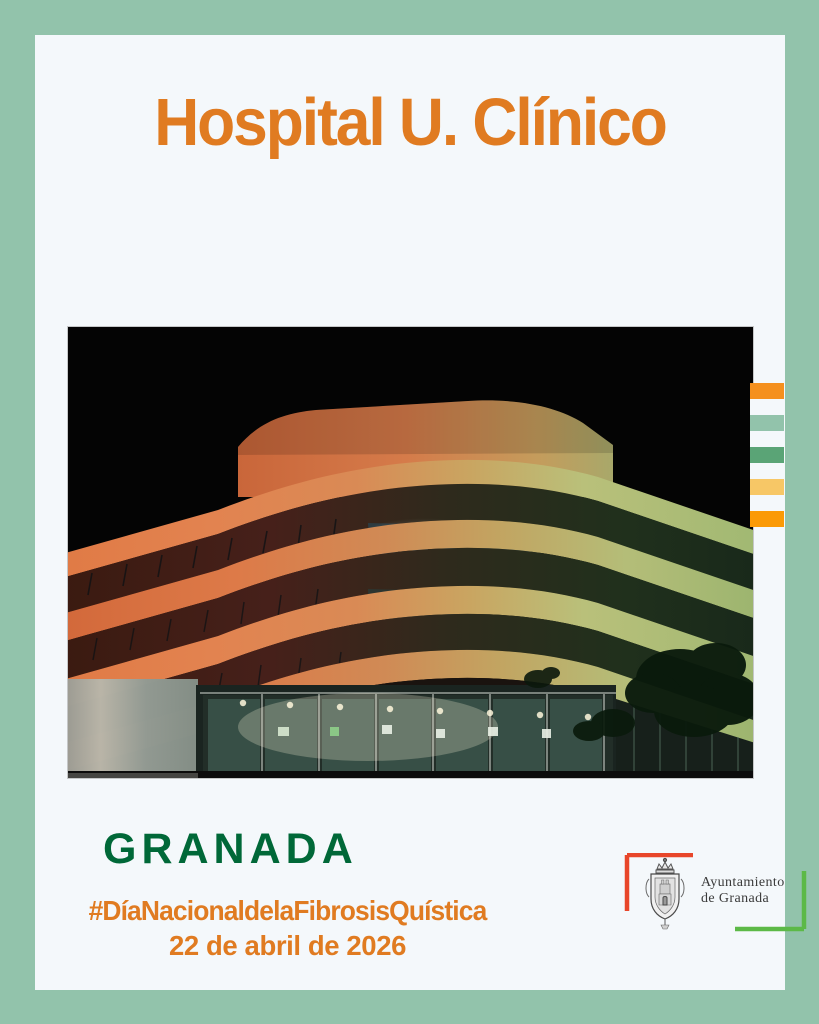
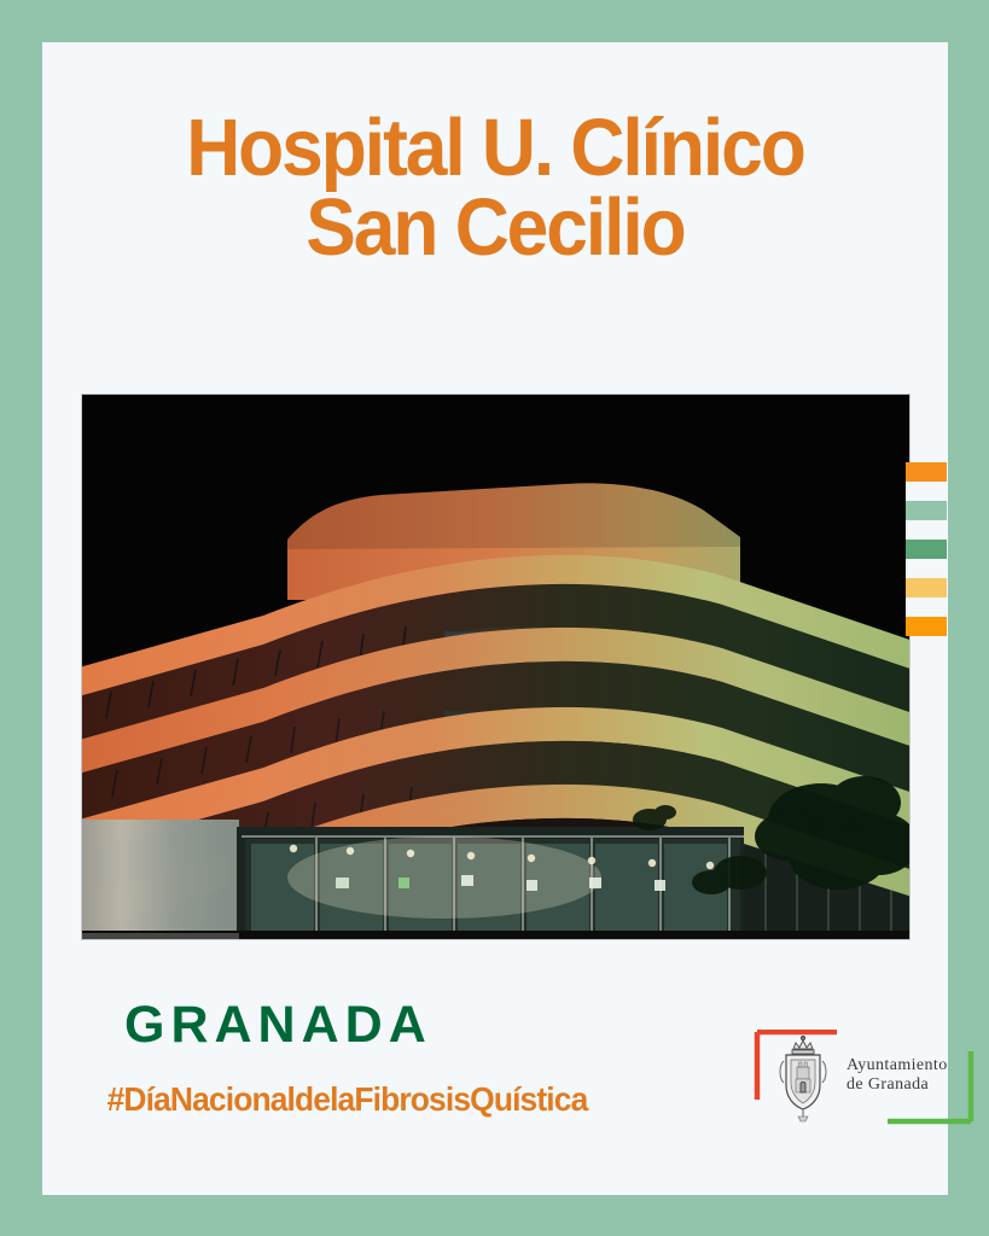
  Hospital U. Clínico
+ San Cecilio
  GRANADA
  #DíaNacionaldelaFibrosisQuística
- 22 de abril de 2026
  Ayuntamiento
  de Granada
